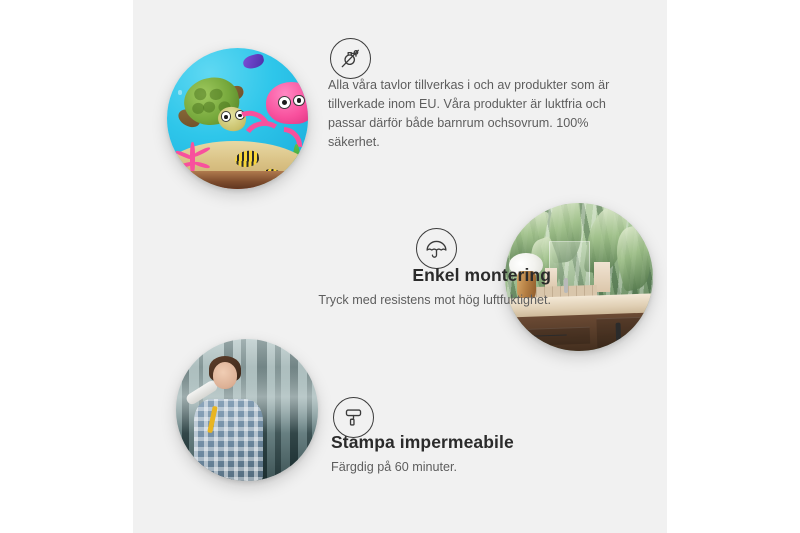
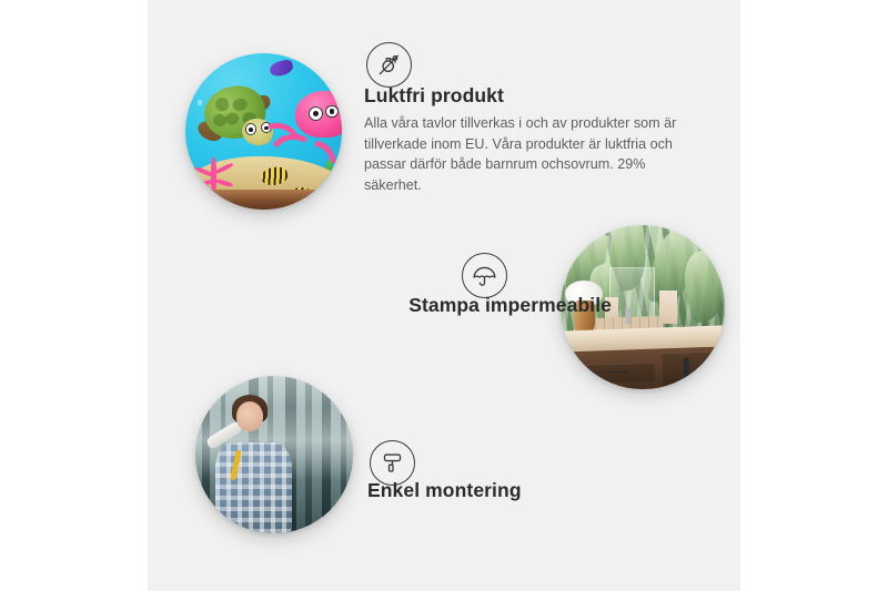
+ Luktfri produkt
- Alla våra tavlor tillverkas i och av produkter som är tillverkade inom EU. Våra produkter är luktfria och passar därför både barnrum ochsovrum. 100% säkerhet.
+ Alla våra tavlor tillverkas i och av produkter som är tillverkade inom EU. Våra produkter är luktfria och passar därför både barnrum ochsovrum. 29% säkerhet.
- Enkel montering
+ Stampa impermeabile
- Tryck med resistens mot hög luftfuktighet.
- Stampa impermeabile
+ Enkel montering
- Färgdig på 60 minuter.
